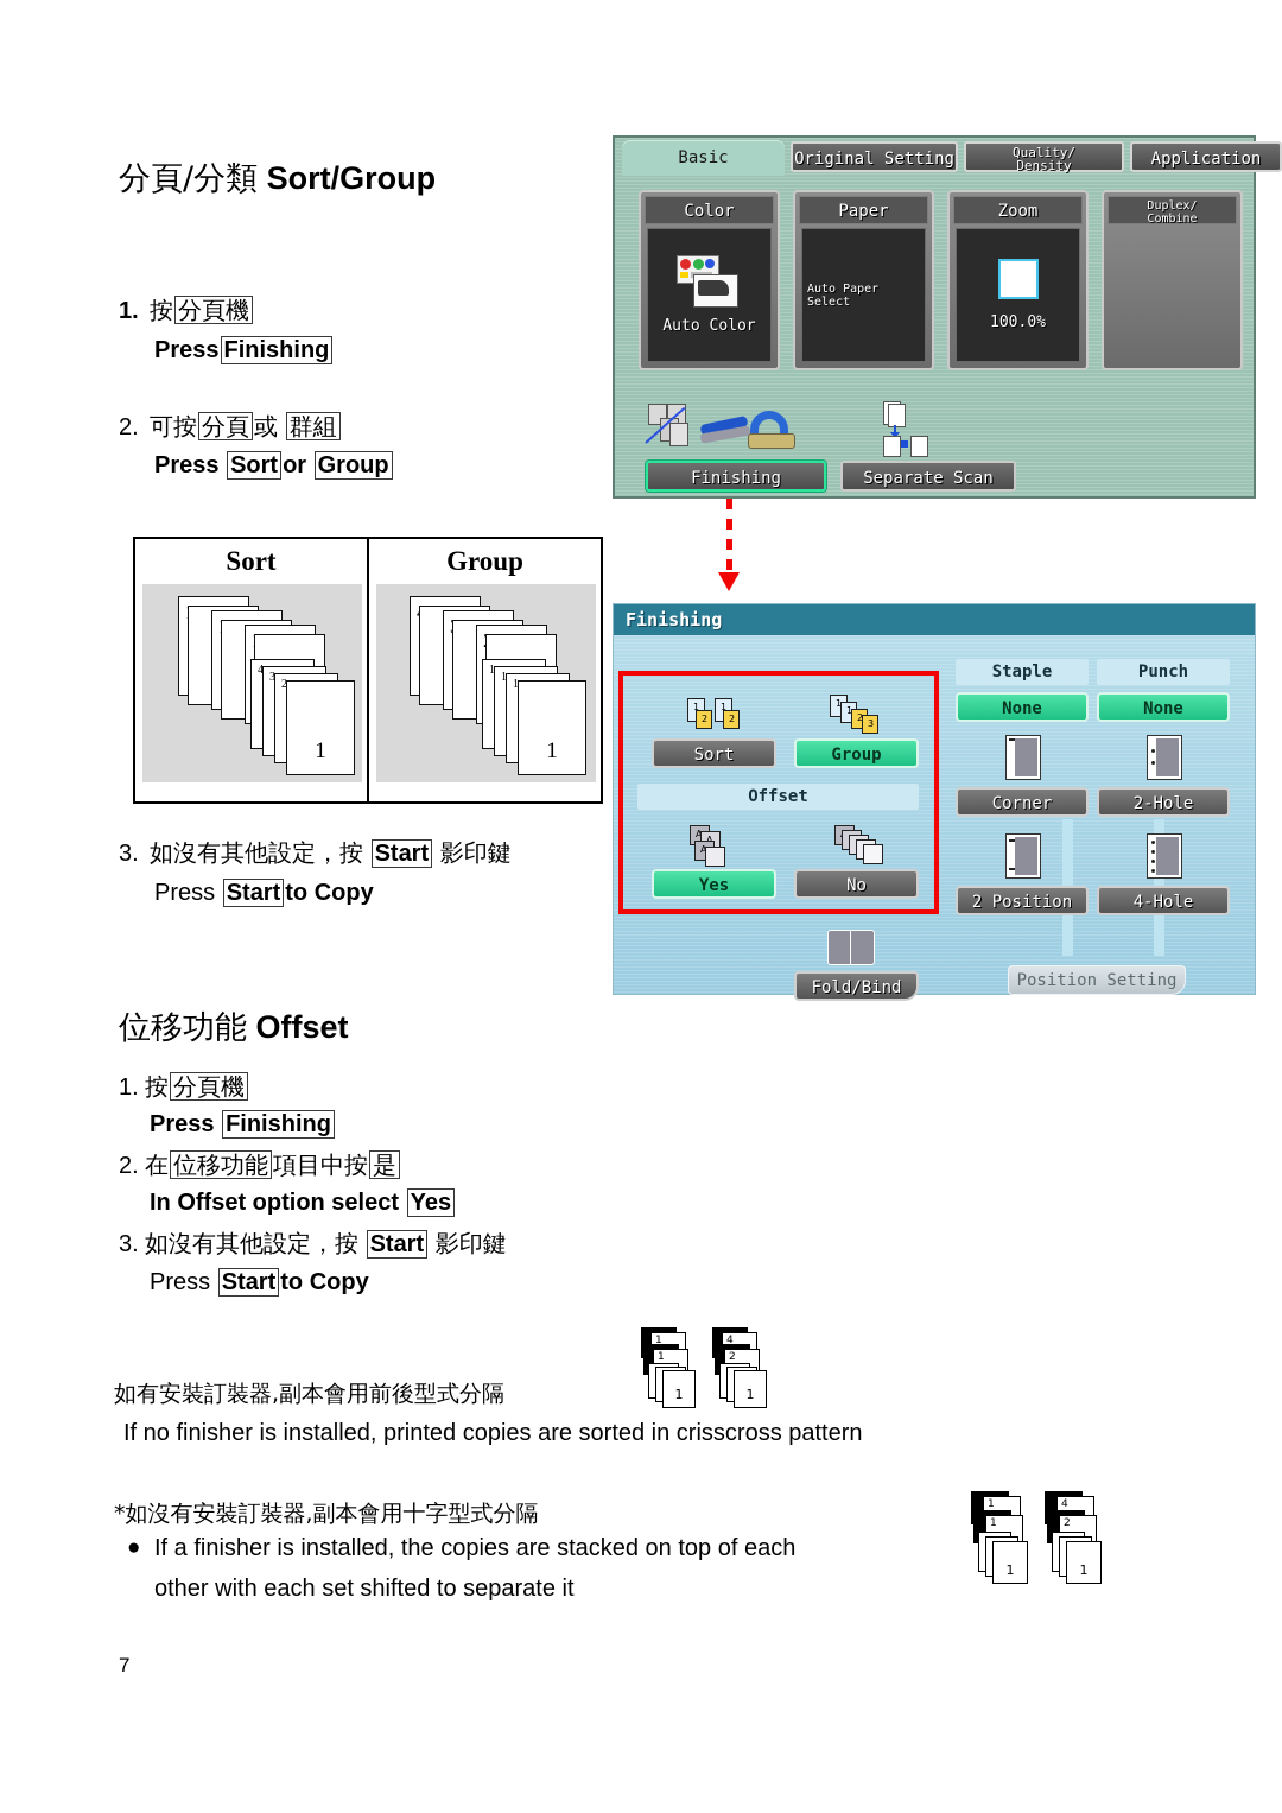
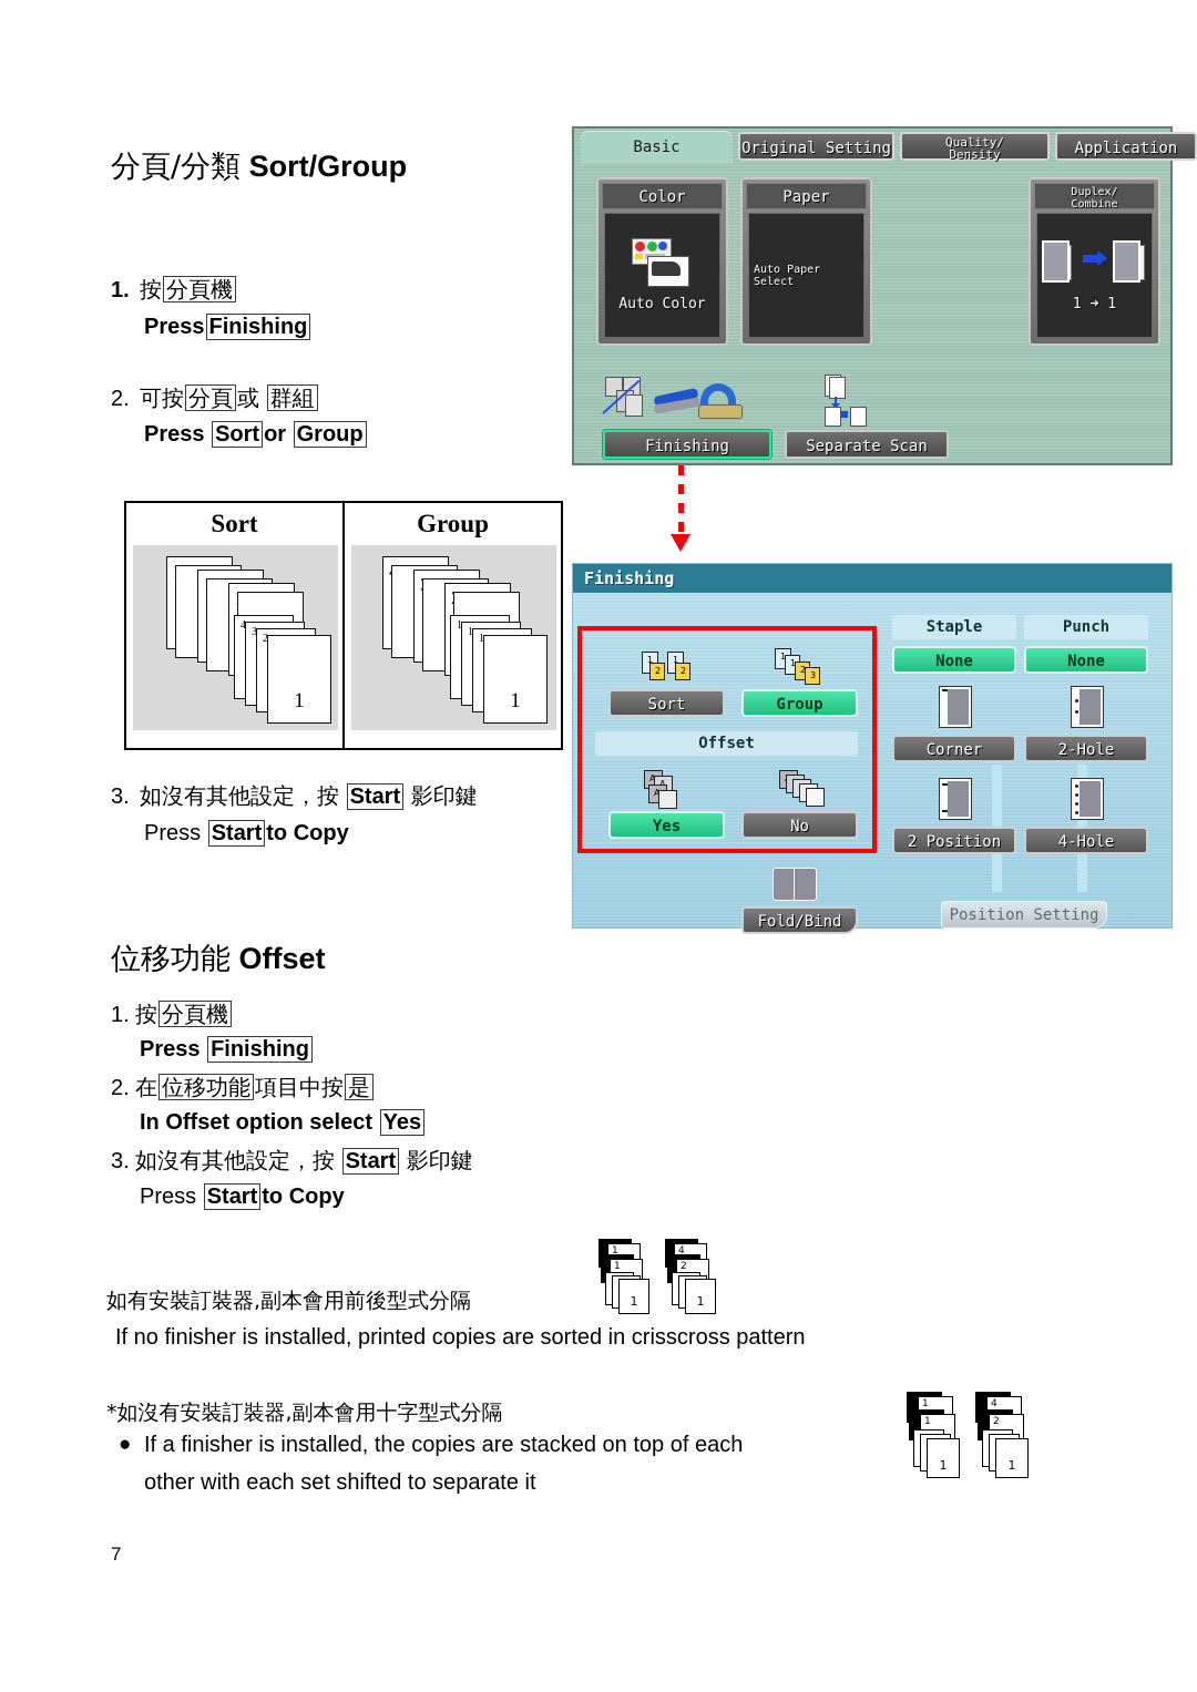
  分頁/分類 Sort/Group
  1. 按 分頁機
  Press Finishing
  2. 可按 分頁 或 群組
  Press Sort or Group
  Sort
  4
  3
  2
  1
  Group
  1
  1
  1
  1
  3. 如沒有其他設定，按 Start 影印鍵
  Press Start to Copy
  位移功能 Offset
  1. 按 分頁機
  Press Finishing
  2. 在 位移功能 項目中按 是
  In Offset option select Yes
  3. 如沒有其他設定，按 Start 影印鍵
  Press Start to Copy
  如有安裝訂裝器,副本會用前後型式分隔
  If no finisher is installed, printed copies are sorted in crisscross pattern
  1
  1
  1
  4
  2
  1
  *如沒有安裝訂裝器,副本會用十字型式分隔
  ●
  If a finisher is installed, the copies are stacked on top of each
  other with each set shifted to separate it
  1
  1
  1
  4
  2
  1
  7
  Basic
  Original Setting
  Quality/
  Density
  Application
  Color
  Auto Color
  Paper
  Auto Paper
  Select
- Zoom
- 100.0%
  Duplex/
  Combine
+ 1 ➜ 1
  Finishing
  Separate Scan
  Finishing
  1
  2
  1
  2
  Sort
  1
  1
  2
  3
  Group
  Offset
  A
  A
  Yes
  No
  Fold/Bind
  Staple
  None
  Corner
  2 Position
  Punch
  None
  2-Hole
  4-Hole
  Position Setting
